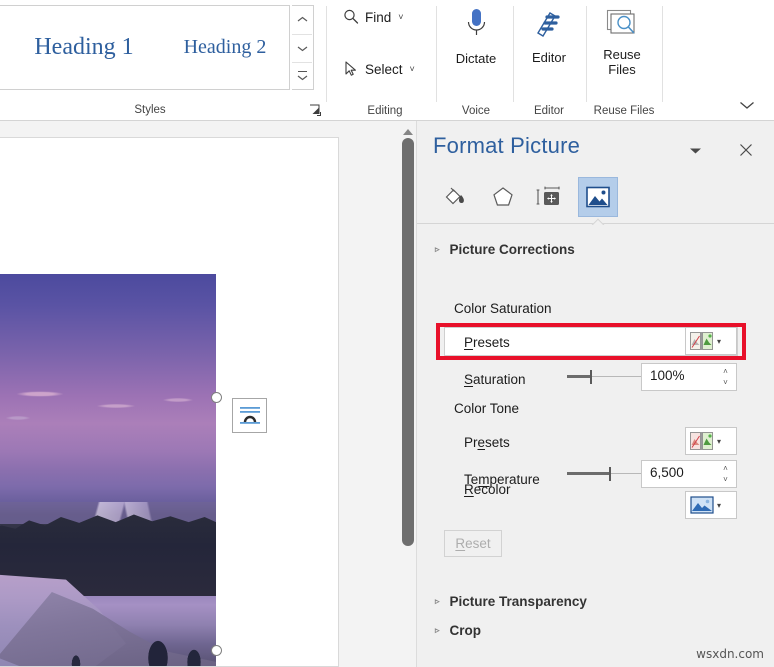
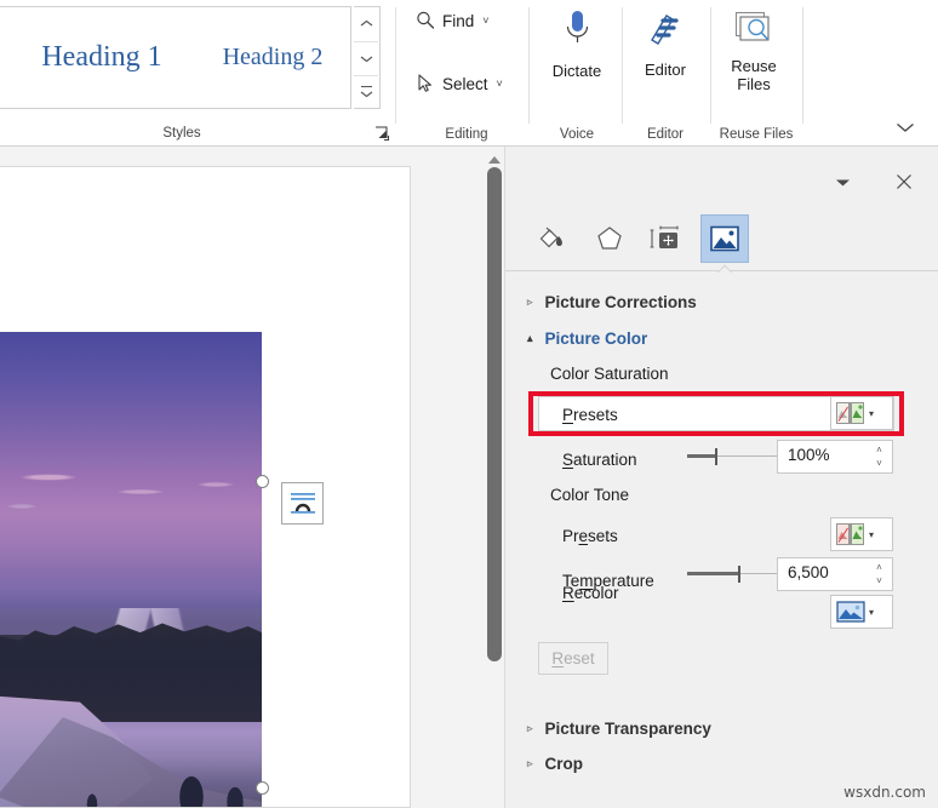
  Heading 1
  Heading 2
  Styles
  Find
  ˅
  Select
  ˅
  Editing
  Dictate
  Voice
  Editor
  Editor
  Reuse
  Files
  Reuse Files
- Format Picture
  ▹
  Picture Corrections
+ ▴
+ Picture Color
  Color Saturation
  Presets
  ▾
  Saturation
  100%
  ˄
  ˅
  Color Tone
  Presets
  ▾
  Temperature
  6,500
  ˄
  ˅
  Recolor
  ▾
  R
  eset
  ▹
  Picture Transparency
  ▹
  Crop
  wsxdn.com
